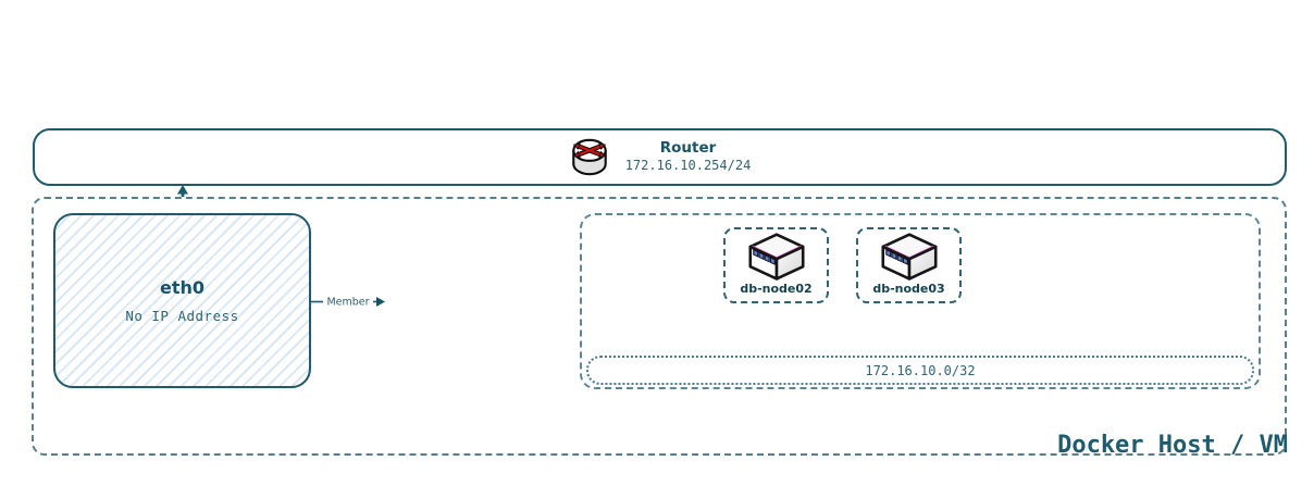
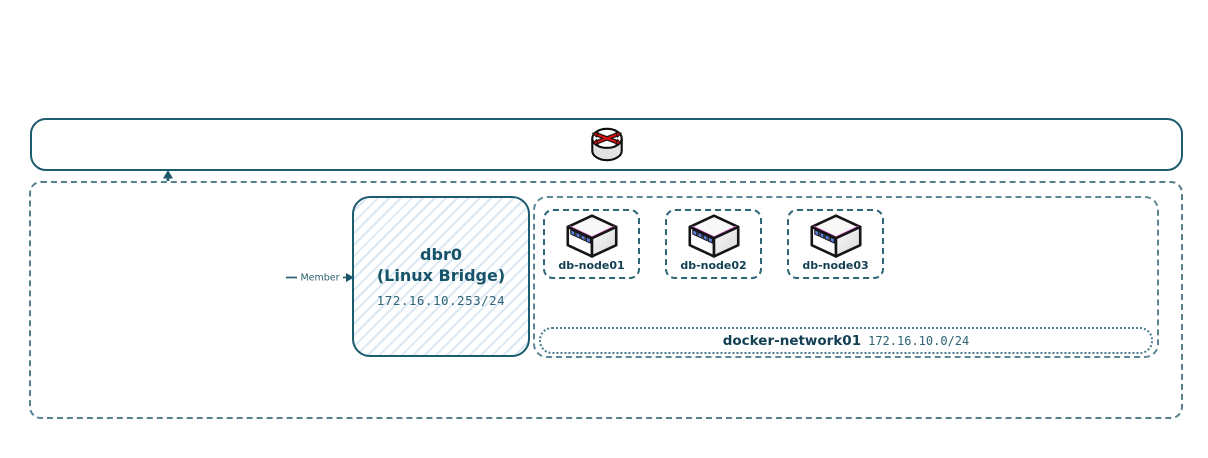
- Router
- 172.16.10.254/24
- Docker Host / VM
- eth0
- No IP Address
  Member
+ dbr0
+ (Linux Bridge)
+ 172.16.10.253/24
+ db-node01
  db-node02
  db-node03
+ docker-network01
- 172.16.10.0/32
+ 172.16.10.0/24
